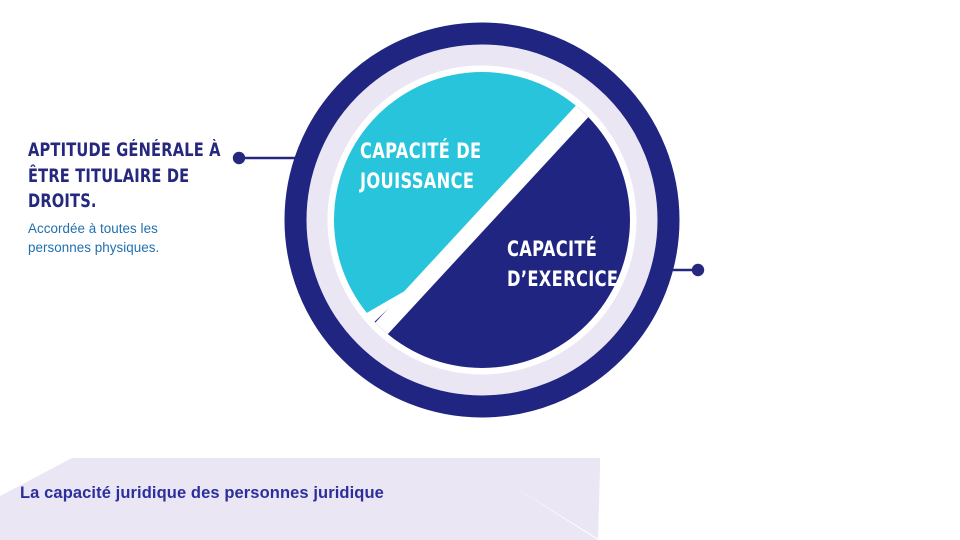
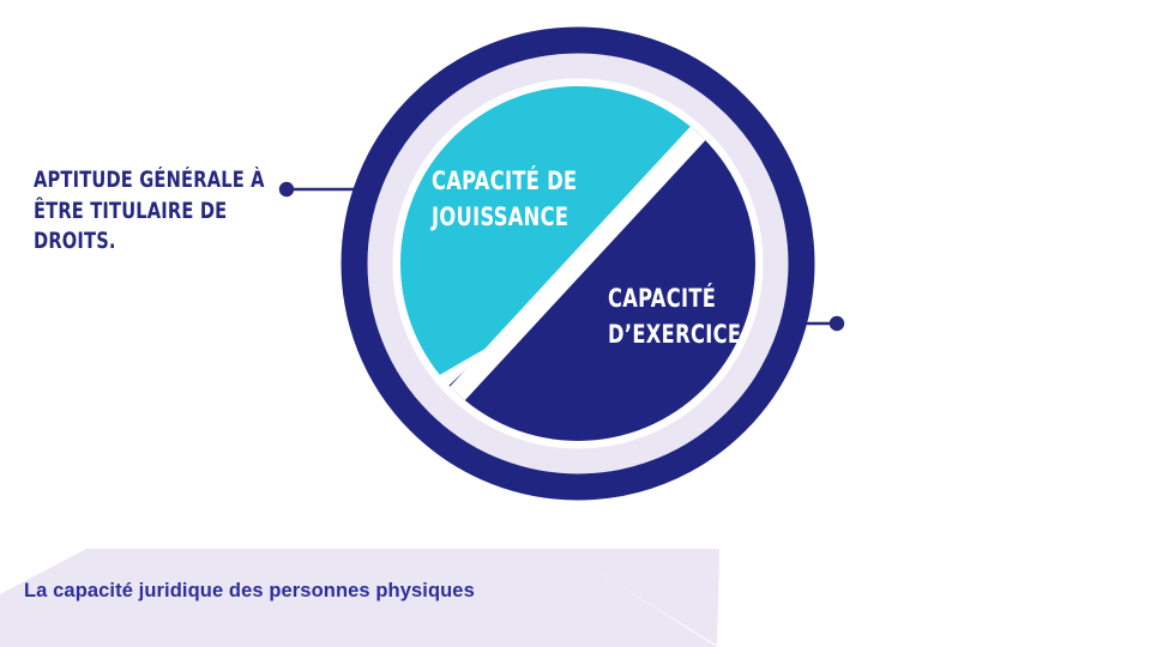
  CAPACITÉ DE
  JOUISSANCE
  CAPACITÉ
  D’EXERCICE
  APTITUDE GÉNÉRALE À
  ÊTRE TITULAIRE DE DROITS.
- Accordée à toutes les
- personnes physiques.
- La capacité juridique des personnes juridique
+ La capacité juridique des personnes physiques
